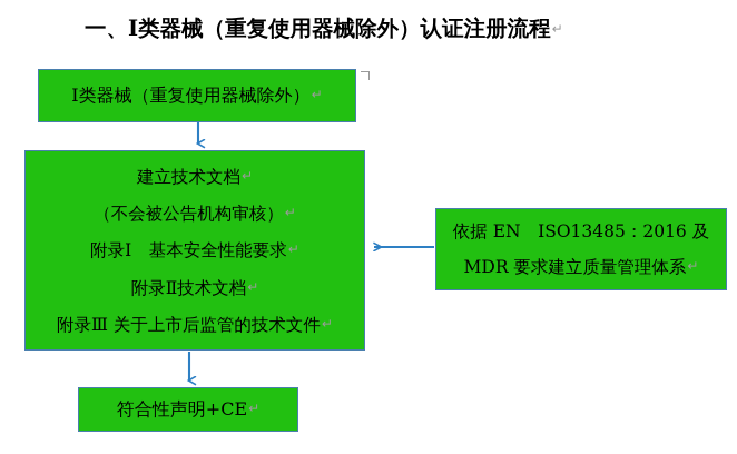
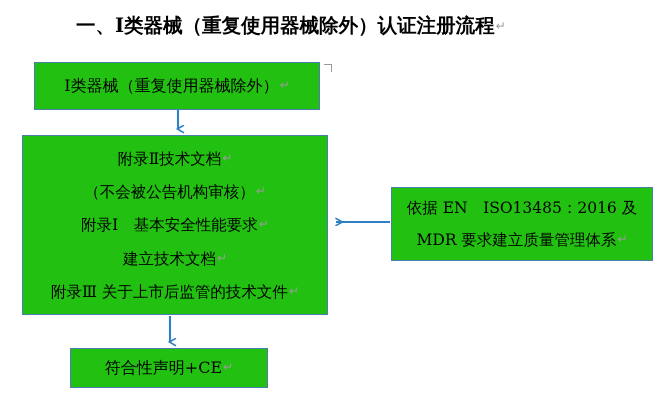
  一、Ⅰ类器械（重复使用器械除外）认证注册流程↵
  Ⅰ类器械（重复使用器械除外）↵
- 建立技术文档↵
+ 附录Ⅱ技术文档↵
  （不会被公告机构审核）↵
  附录Ⅰ 基本安全性能要求↵
- 附录Ⅱ技术文档↵
+ 建立技术文档↵
  附录Ⅲ 关于上市后监管的技术文件↵
  依据 EN ISO13485：2016 及
  MDR 要求建立质量管理体系↵
  符合性声明+CE↵
